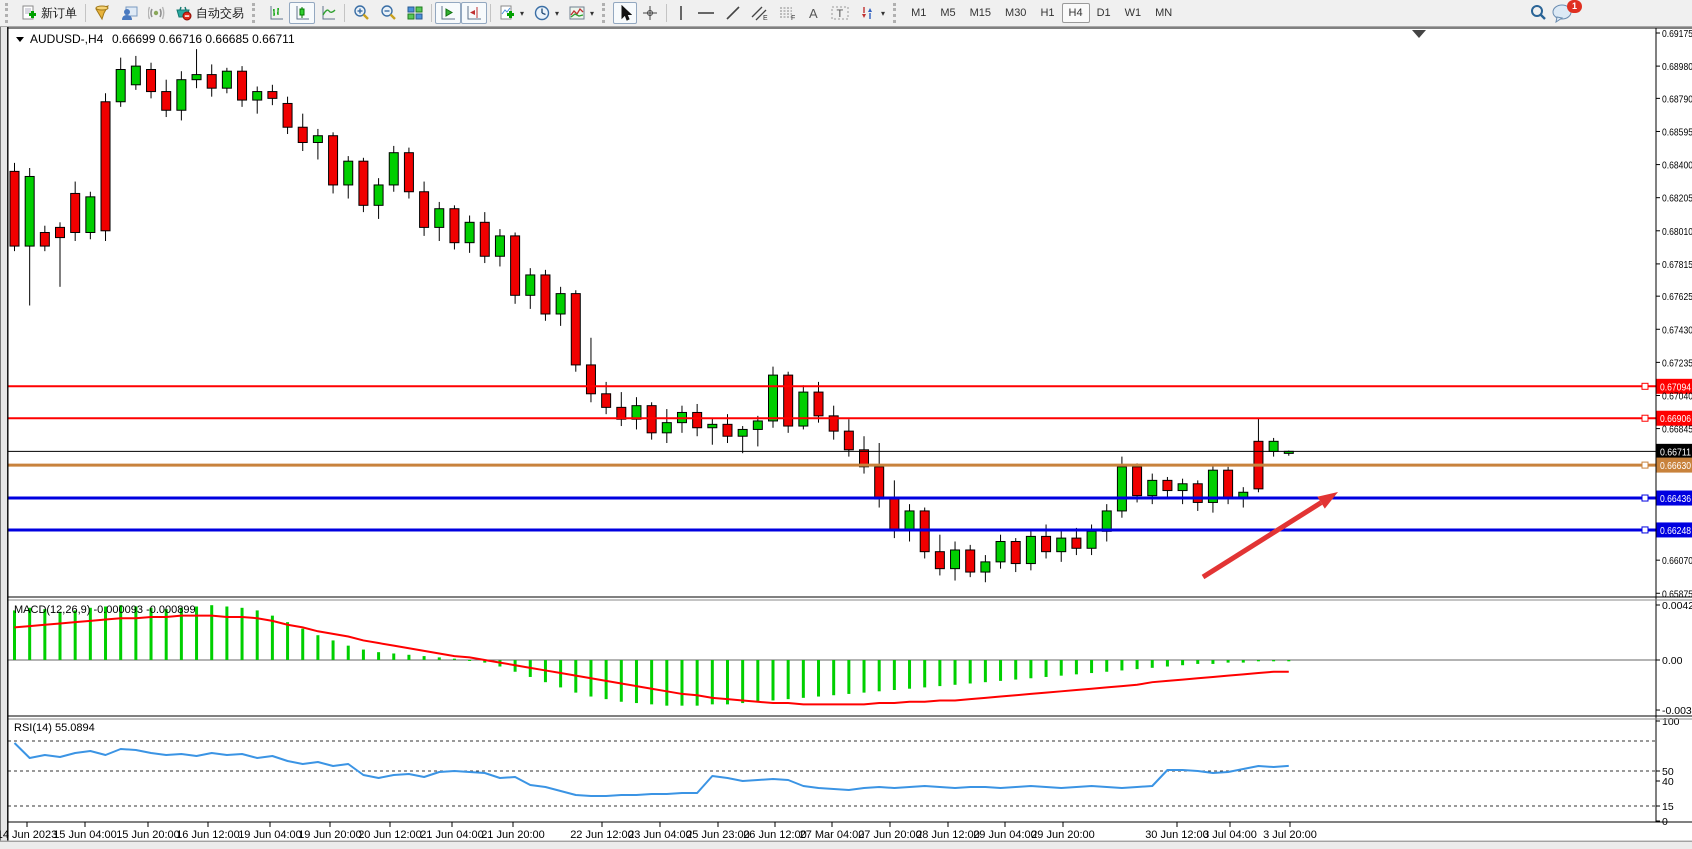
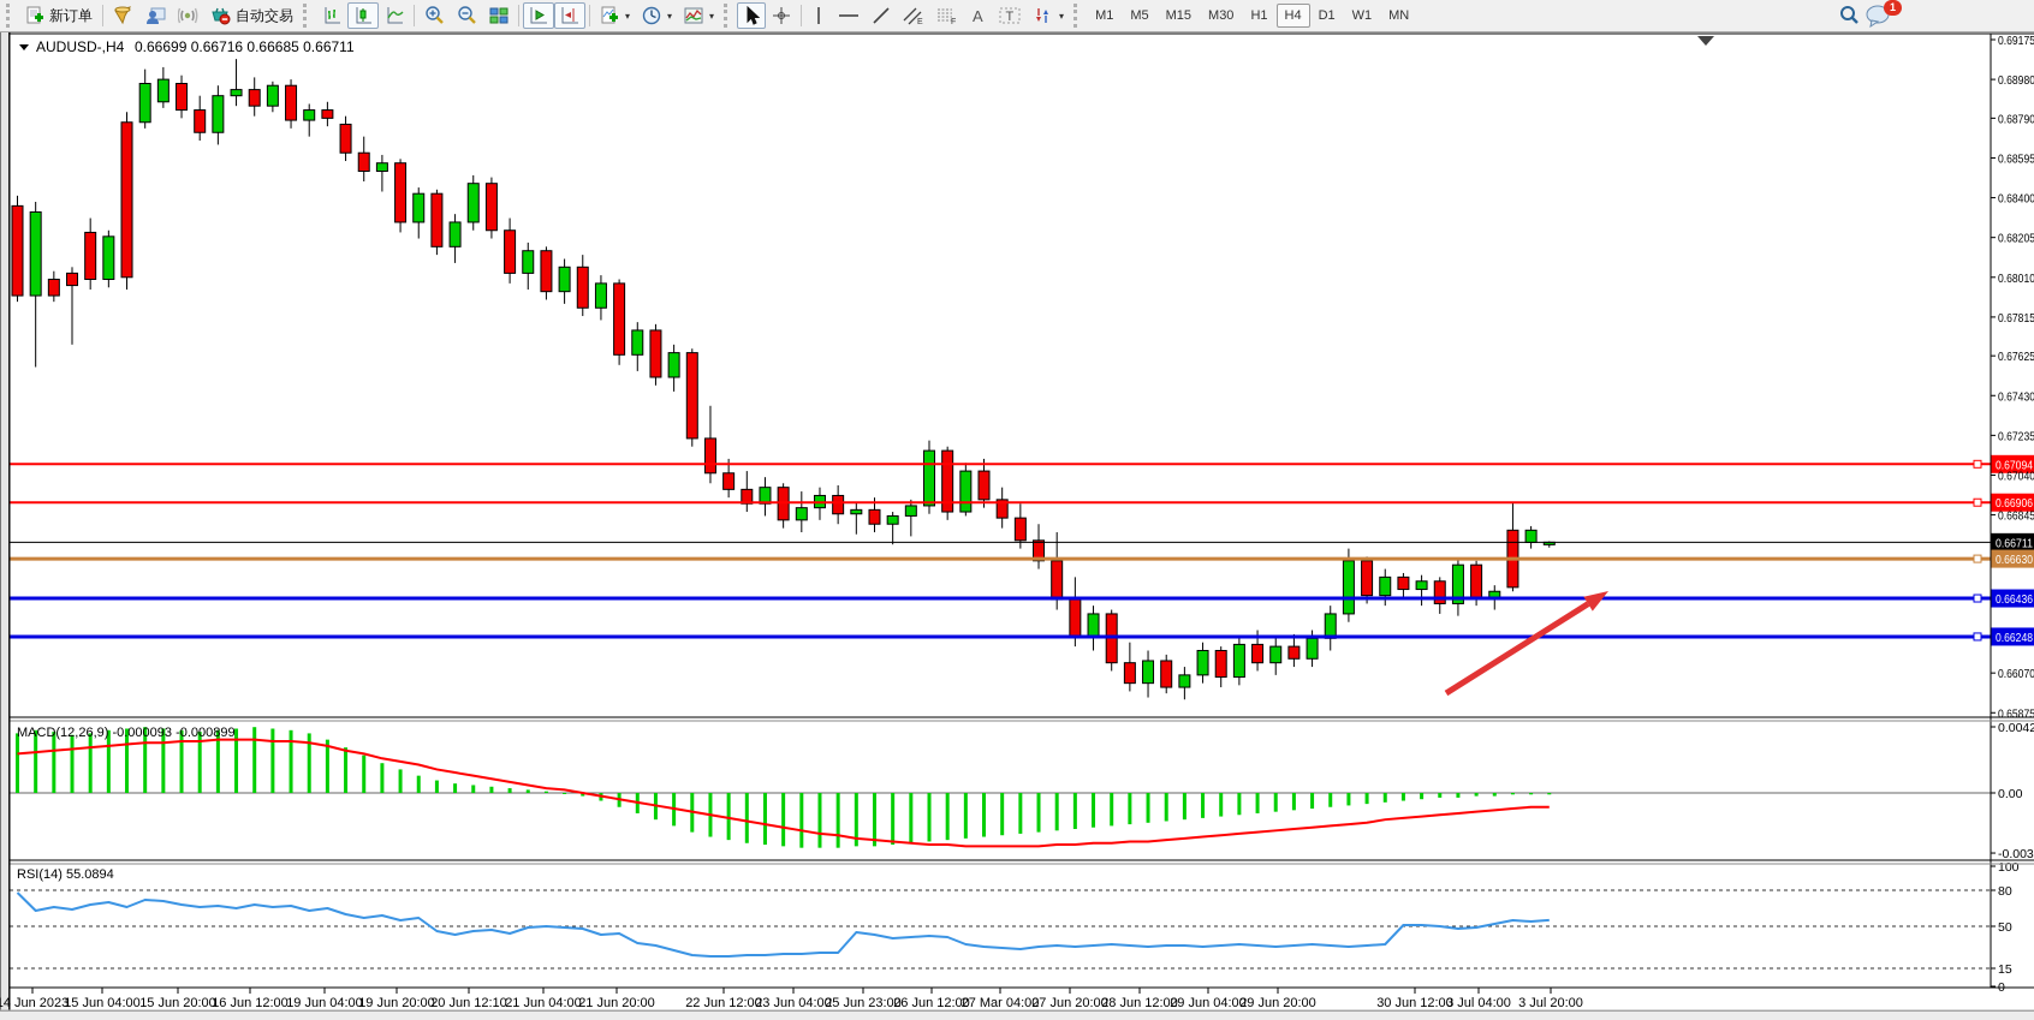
  新订单
  自动交易
  ▾
  ▾
  ▾
  A
  T
  ▾
  M1
  M5
  M15
  M30
  H1
  H4
  D1
  W1
  MN
  1
  AUDUSD-,H4
  0.66699 0.66716 0.66685 0.66711
  MACD(12,26,9) -0.000093 -0.000899
  RSI(14) 55.0894
  0.67094
  0.66906
  0.66711
  0.66630
  0.66436
  0.66248
  0.69175
  0.68980
  0.68790
  0.68595
  0.68400
  0.68205
  0.68010
  0.67815
  0.67625
  0.67430
  0.67235
  0.67040
  0.66845
  0.66070
  0.65875
  0.0042
  0.00
  100
- 40
+ 80
  50
  15
  4 Jun 2023
  15 Jun 04:00
  15 Jun 20:00
  16 Jun 12:00
  19 Jun 04:00
  19 Jun 20:00
- 20 Jun 12:00
+ 20 Jun 12:10
  21 Jun 04:00
  21 Jun 20:00
  22 Jun 12:00
  23 Jun 04:00
  25 Jun 23:00
  26 Jun 12:00
  27 Mar 04:00
  27 Jun 20:00
  28 Jun 12:00
  29 Jun 04:00
  29 Jun 20:00
  30 Jun 12:00
  3 Jul 04:00
  3 Jul 20:00
